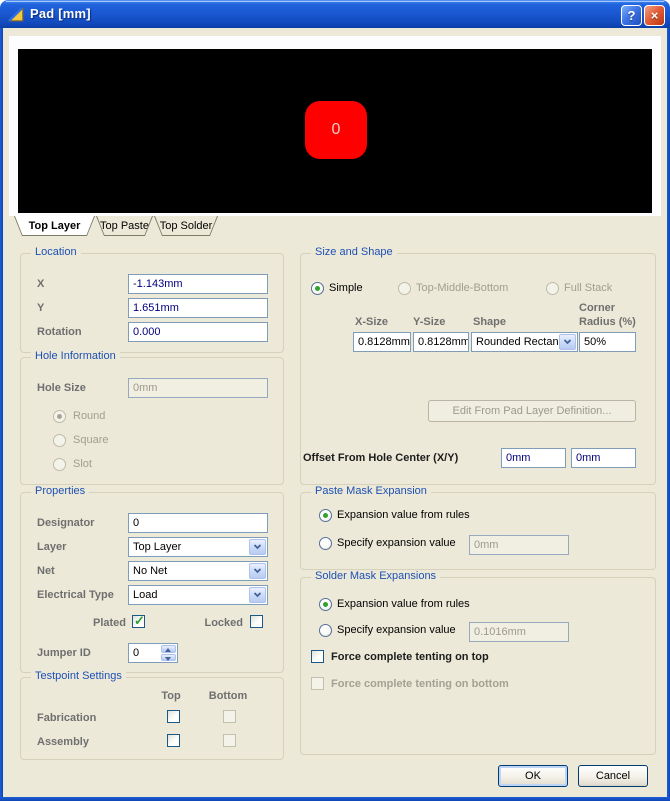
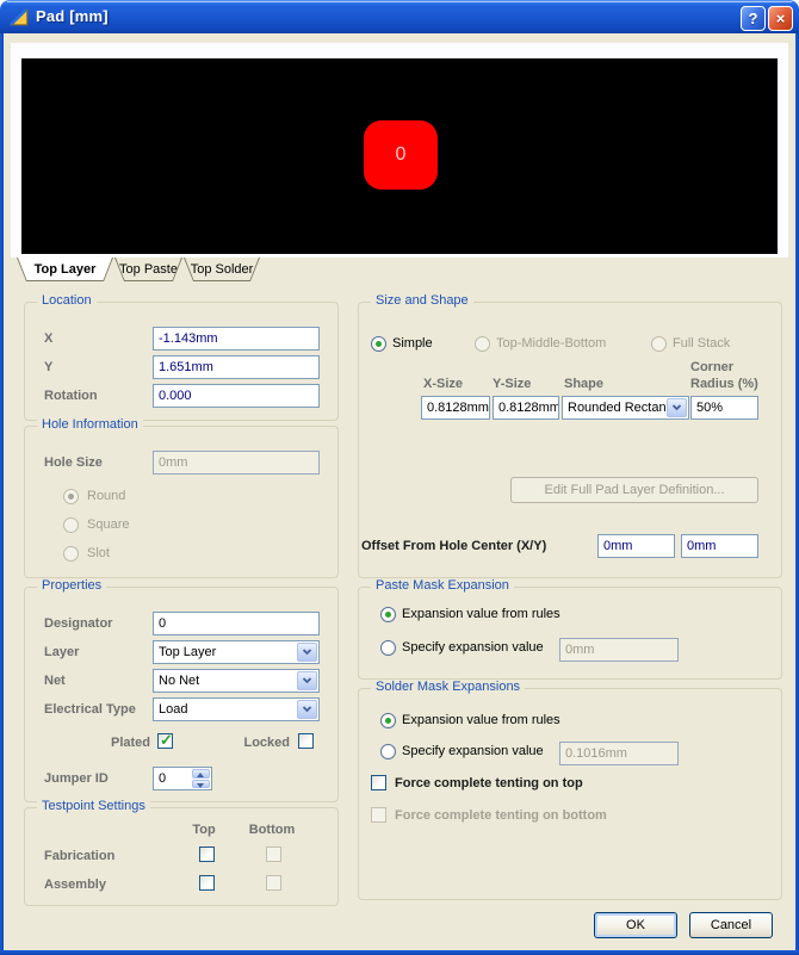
  Pad [mm]
  ?
  ×
  0
  Top Layer
  Top Paste
  Top Solder
  Location
  X
  -1.143mm
  Y
  1.651mm
  Rotation
  0.000
  Hole Information
  Hole Size
  0mm
  Round
  Square
  Slot
  Properties
  Designator
  0
  Layer
  Top Layer
  Net
  No Net
  Electrical Type
  Load
  Plated
  Locked
  Jumper ID
  0
  Testpoint Settings
  Top
  Bottom
  Fabrication
  Assembly
  Size and Shape
  Simple
  Top-Middle-Bottom
  Full Stack
  X-Size
  Y-Size
  Shape
  Corner Radius (%)
  0.8128mm
  0.8128mm
  Rounded Rectan
  50%
- Edit From Pad Layer Definition...
+ Edit Full Pad Layer Definition...
  Offset From Hole Center (X/Y)
  0mm
  0mm
  Paste Mask Expansion
  Expansion value from rules
  Specify expansion value
  0mm
  Solder Mask Expansions
  Expansion value from rules
  Specify expansion value
  0.1016mm
  Force complete tenting on top
  Force complete tenting on bottom
  OK
  Cancel
